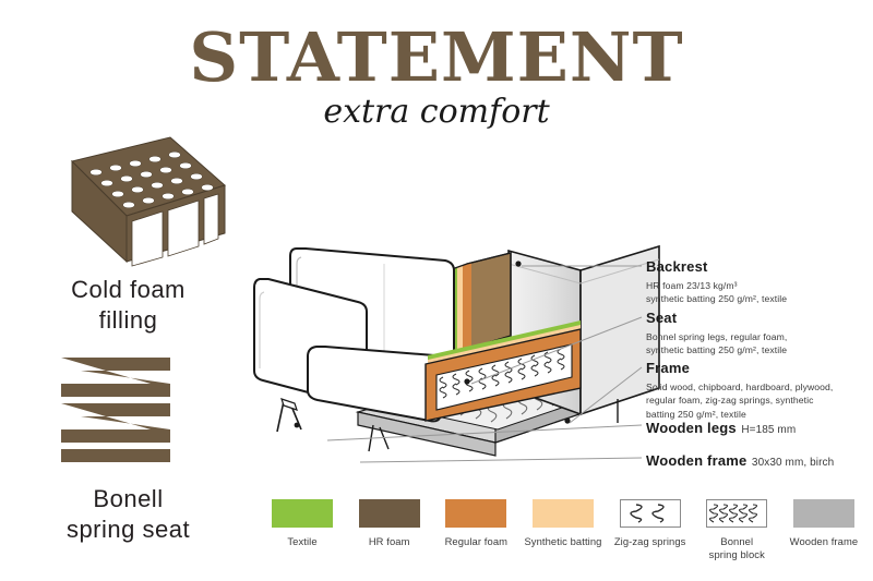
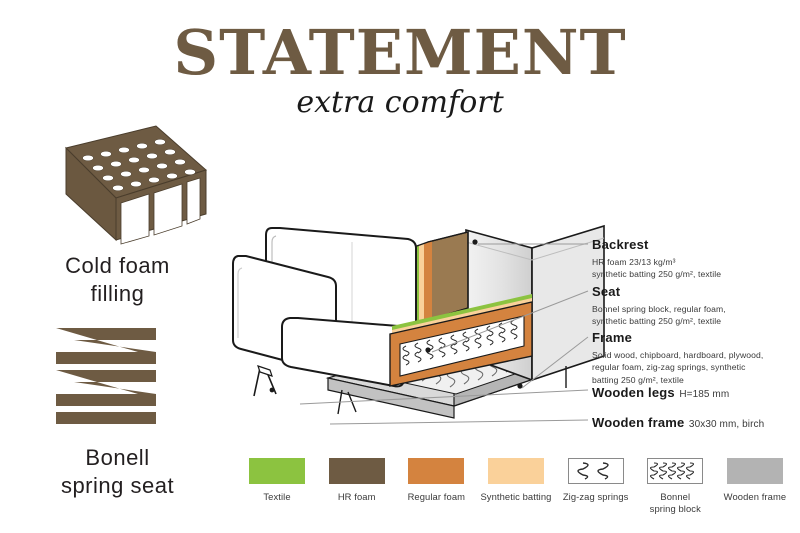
  STATEMENT
  extra comfort
  Cold foam
  filling
  Bonell
  spring seat
  Backrest
  HR foam 23/13 kg/m³
  synthetic batting 250 g/m², textile
  Seat
- Bonnel spring legs, regular foam,
+ Bonnel spring block, regular foam,
  synthetic batting 250 g/m², textile
  Frame
  Solid wood, chipboard, hardboard, plywood,
  regular foam, zig-zag springs, synthetic
  batting 250 g/m², textile
  Wooden legs H=185 mm
  Wooden frame 30x30 mm, birch
  Textile
  HR foam
  Regular foam
  Synthetic batting
  Zig-zag springs
  Bonnel
  spring block
  Wooden frame
